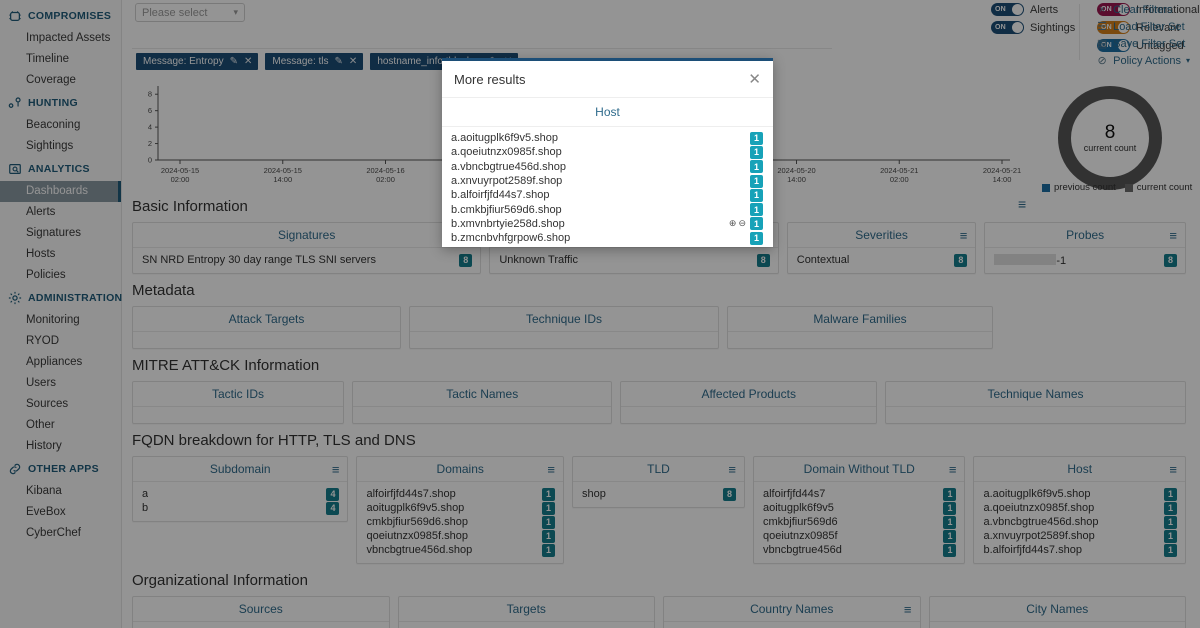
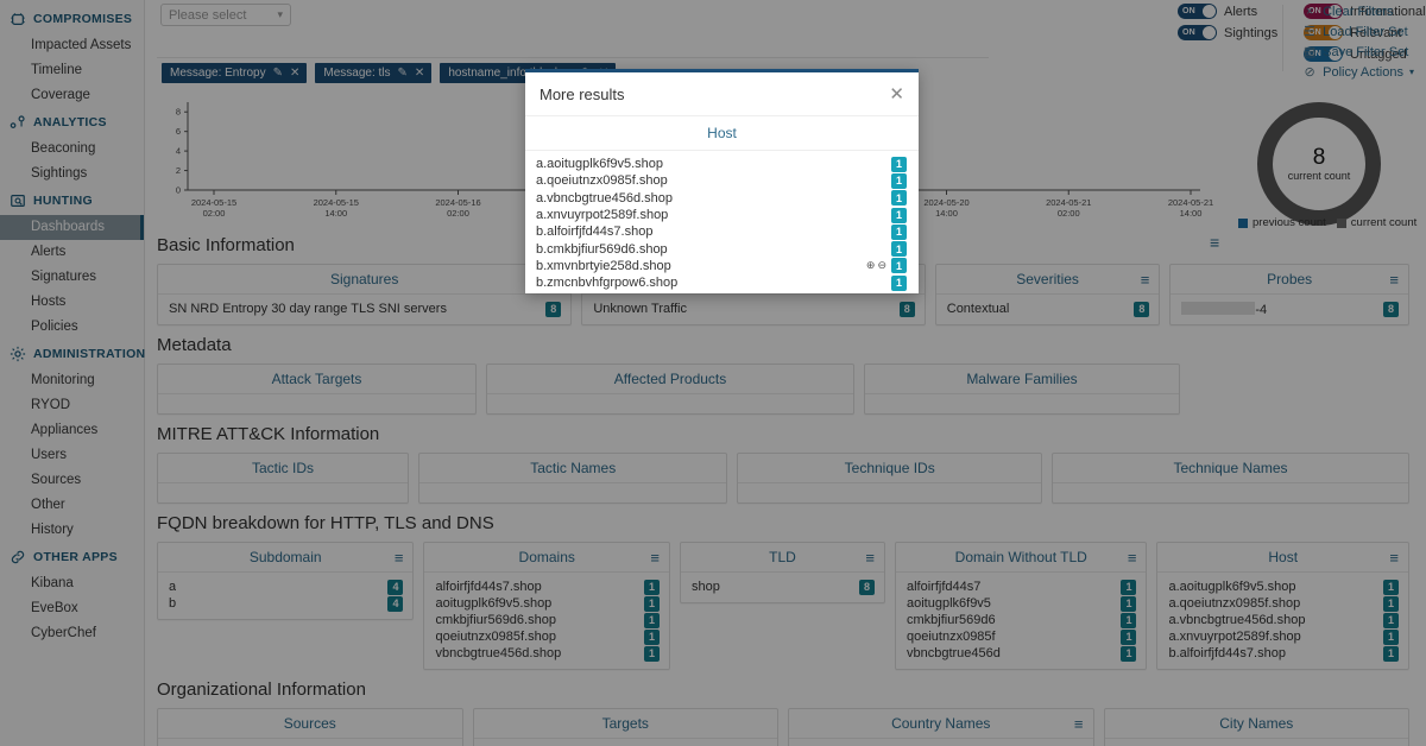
  COMPROMISES
  Impacted Assets
  Timeline
  Coverage
- HUNTING
+ ANALYTICS
  Beaconing
  Sightings
- ANALYTICS
+ HUNTING
  Dashboards
  Alerts
  Signatures
  Hosts
  Policies
  ADMINISTRATION
  Monitoring
  RYOD
  Appliances
  Users
  Sources
  Other
  History
  OTHER APPS
  Kibana
  EveBox
  CyberChef
  Please select
  ▾
  Message: Entropy
  ✎
  ✕
  Message: tls
  ✎
  ✕
  Alerts
  Sightings
  Informational
  Relevant
  Untagged
  ×
  Clear Filters
  ☰
  Load Filter Set
  ▤
  Save Filter Set
  ⊘
  Policy Actions
  ▾
  0
  2
  4
  6
  8
  2024-05-15
  02:00
  2024-05-15
  14:00
  2024-05-16
  02:00
  2024-05-20
  14:00
  2024-05-21
  02:00
  2024-05-21
  14:00
  ≡
  8
  current count
  previous count
  current count
  Basic Information
  Signatures
  SN NRD Entropy 30 day range TLS SNI servers
  8
  Unknown Traffic
  8
  Severities
  ≡
  Contextual
  8
  Probes
  ≡
- -1
+ -4
  8
  Metadata
  Attack Targets
- Technique IDs
+ Affected Products
  Malware Families
  MITRE ATT&CK Information
  Tactic IDs
  Tactic Names
- Affected Products
+ Technique IDs
  Technique Names
  FQDN breakdown for HTTP, TLS and DNS
  Subdomain
  ≡
  a
  4
  b
  4
  Domains
  ≡
  alfoirfjfd44s7.shop
  1
  aoitugplk6f9v5.shop
  1
  cmkbjfiur569d6.shop
  1
  qoeiutnzx0985f.shop
  1
  vbncbgtrue456d.shop
  1
  TLD
  ≡
  shop
  8
  Domain Without TLD
  ≡
  alfoirfjfd44s7
  1
  aoitugplk6f9v5
  1
  cmkbjfiur569d6
  1
  qoeiutnzx0985f
  1
  vbncbgtrue456d
  1
  Host
  ≡
  a.aoitugplk6f9v5.shop
  1
  a.qoeiutnzx0985f.shop
  1
  a.vbncbgtrue456d.shop
  1
  a.xnvuyrpot2589f.shop
  1
  b.alfoirfjfd44s7.shop
  1
  Organizational Information
  Sources
  Targets
  Country Names
  ≡
  City Names
  More results
  ✕
  Host
  a.aoitugplk6f9v5.shop
  1
  a.qoeiutnzx0985f.shop
  1
  a.vbncbgtrue456d.shop
  1
  a.xnvuyrpot2589f.shop
  1
  b.alfoirfjfd44s7.shop
  1
  b.cmkbjfiur569d6.shop
  1
  b.xmvnbrtyie258d.shop
  ⊕
  ⊖
  1
  b.zmcnbvhfgrpow6.shop
  1
